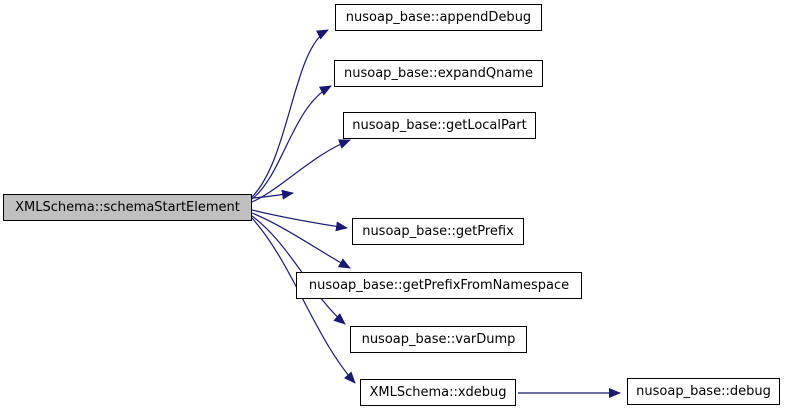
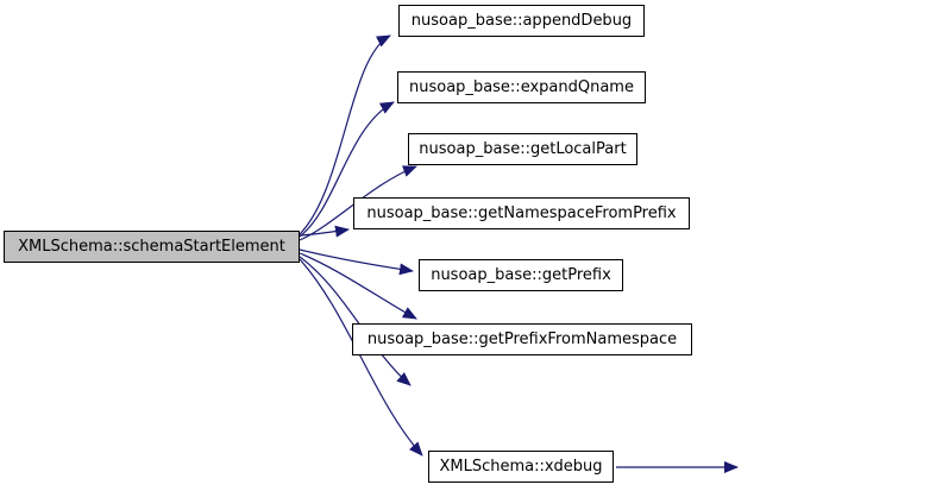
  XMLSchema::schemaStartElement
  nusoap_base::appendDebug
  nusoap_base::expandQname
  nusoap_base::getLocalPart
+ nusoap_base::getNamespaceFromPrefix
  nusoap_base::getPrefix
  nusoap_base::getPrefixFromNamespace
- nusoap_base::varDump
  XMLSchema::xdebug
- nusoap_base::debug
